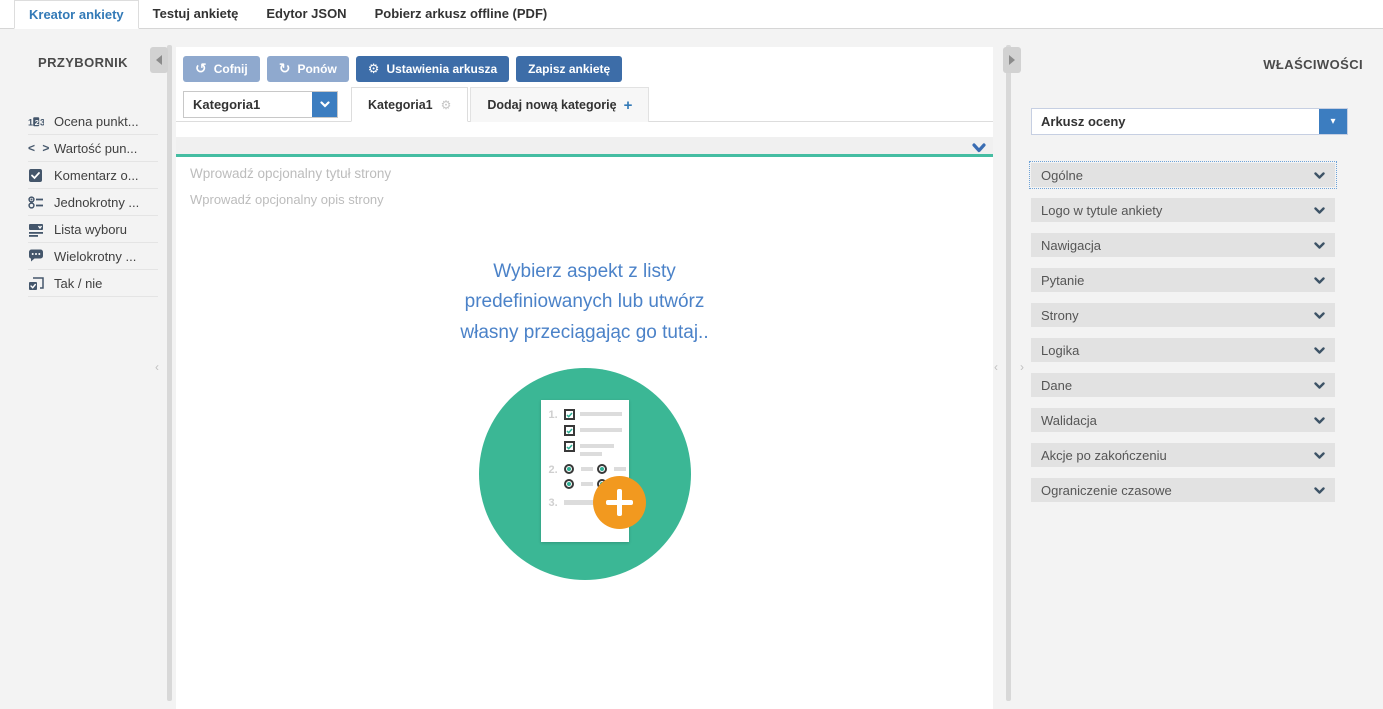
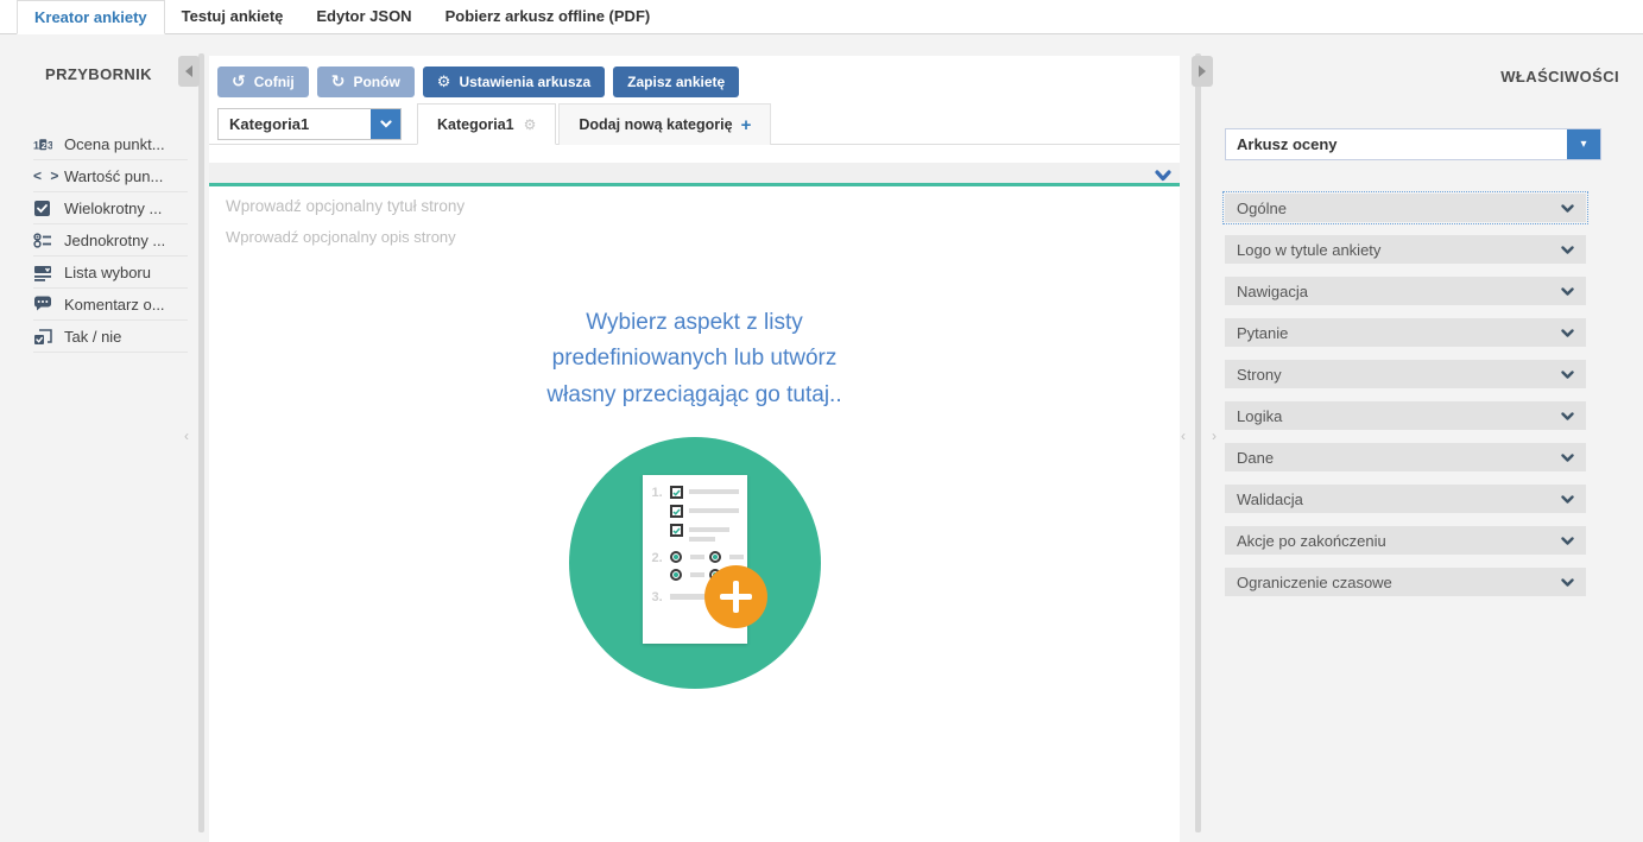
  Kreator ankiety
  Testuj ankietę
  Edytor JSON
  Pobierz arkusz offline (PDF)
  PRZYBORNIK
  1
  2
  3
  Ocena punkt...
  < >
  Wartość pun...
- Komentarz o...
+ Wielokrotny ...
  Jednokrotny ...
  Lista wyboru
- Wielokrotny ...
+ Komentarz o...
  Tak / nie
  ‹
  ‹
  ›
  ↺
  Cofnij
  ↻
  Ponów
  ⚙
  Ustawienia arkusza
  Zapisz ankietę
  Kategoria1
  Kategoria1
  ⚙
  Dodaj nową kategorię
  +
  Wprowadź opcjonalny tytuł strony
  Wprowadź opcjonalny opis strony
  Wybierz aspekt z listy
  predefiniowanych lub utwórz
  własny przeciągając go tutaj..
  1.
  2.
  3.
  WŁAŚCIWOŚCI
  Arkusz oceny
  ▾
  Ogólne
  Logo w tytule ankiety
  Nawigacja
  Pytanie
  Strony
  Logika
  Dane
  Walidacja
  Akcje po zakończeniu
  Ograniczenie czasowe
